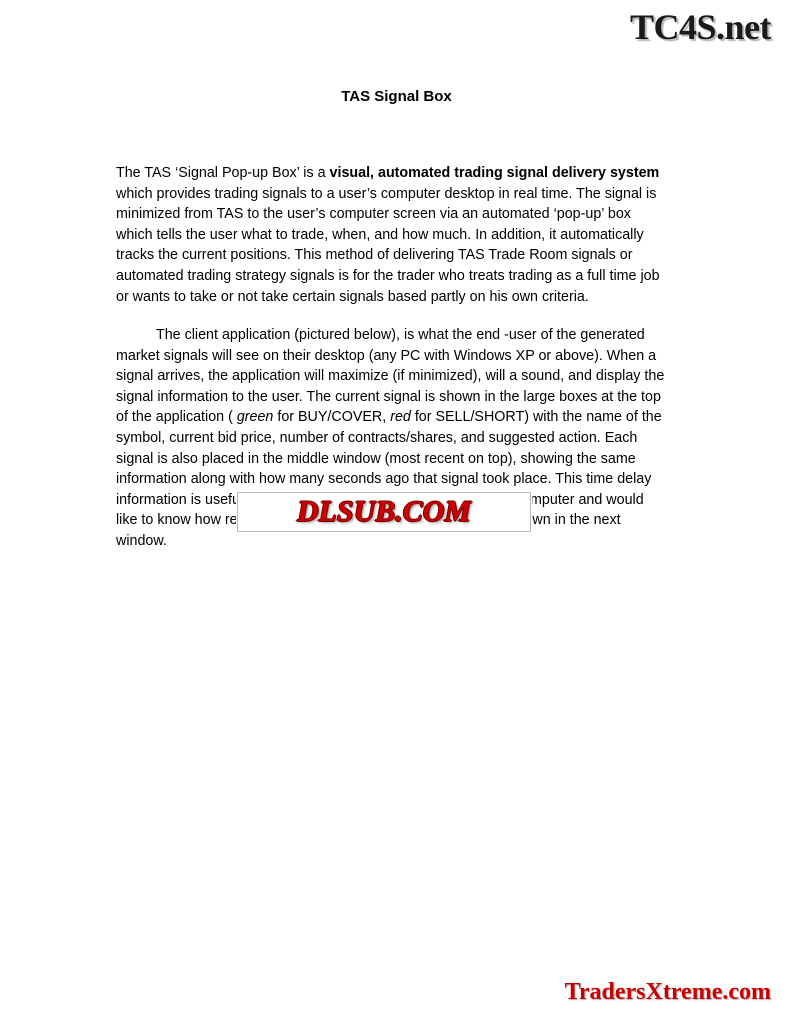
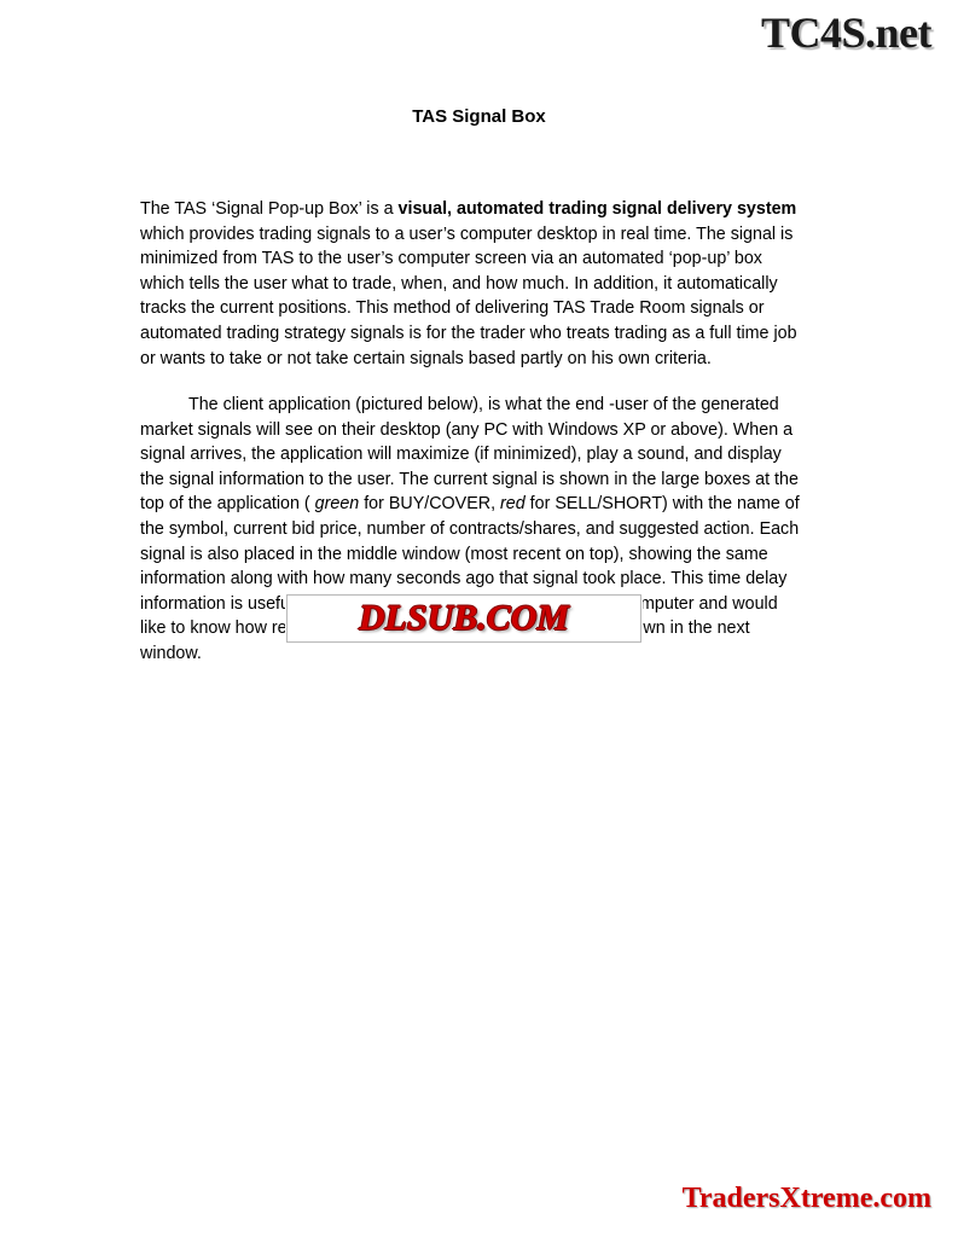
  TC4S.net
  TAS Signal Box
  The TAS ‘Signal Pop-up Box’ is a visual, automated trading signal delivery system which provides trading signals to a user’s computer desktop in real time. The signal is minimized from TAS to the user’s computer screen via an automated ‘pop-up’ box which tells the user what to trade, when, and how much. In addition, it automatically tracks the current positions. This method of delivering TAS Trade Room signals or automated trading strategy signals is for the trader who treats trading as a full time job or wants to take or not take certain signals based partly on his own criteria.
- The client application (pictured below), is what the end -user of the generated market signals will see on their desktop (any PC with Windows XP or above). When a signal arrives, the application will maximize (if minimized), will a sound, and display the signal information to the user. The current signal is shown in the large boxes at the top of the application ( green for BUY/COVER, red for SELL/SHORT) with the name of the symbol, current bid price, number of contracts/shares, and suggested action. Each signal is also placed in the middle window (most recent on top), showing the same information along with how many seconds ago that signal took place. This time delay information is usefumputer and would like to know how rewn in the next window.
+ The client application (pictured below), is what the end -user of the generated market signals will see on their desktop (any PC with Windows XP or above). When a signal arrives, the application will maximize (if minimized), play a sound, and display the signal information to the user. The current signal is shown in the large boxes at the top of the application ( green for BUY/COVER, red for SELL/SHORT) with the name of the symbol, current bid price, number of contracts/shares, and suggested action. Each signal is also placed in the middle window (most recent on top), showing the same information along with how many seconds ago that signal took place. This time delay information is usefumputer and would like to know how rewn in the next window.
  DLSUB.COM
  TradersXtreme.com
